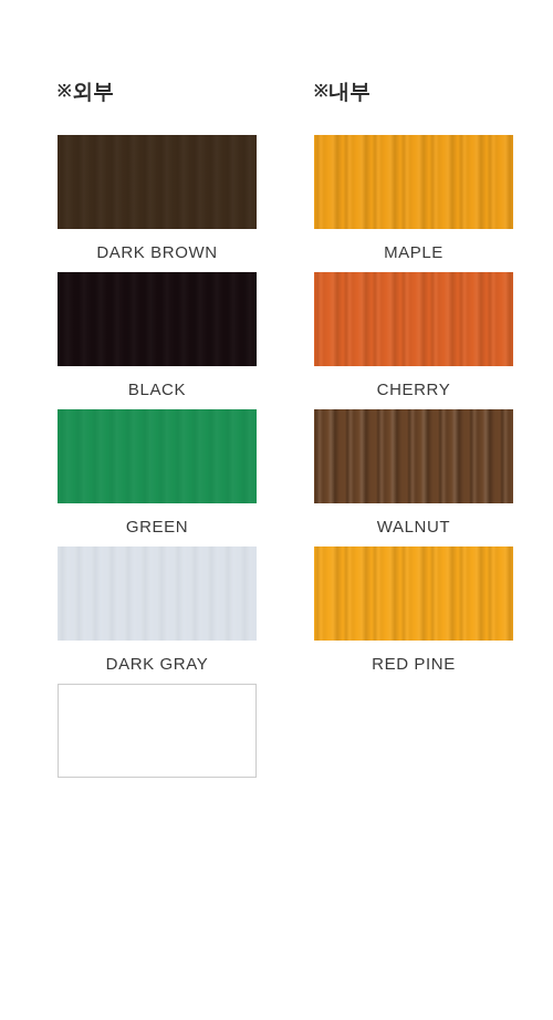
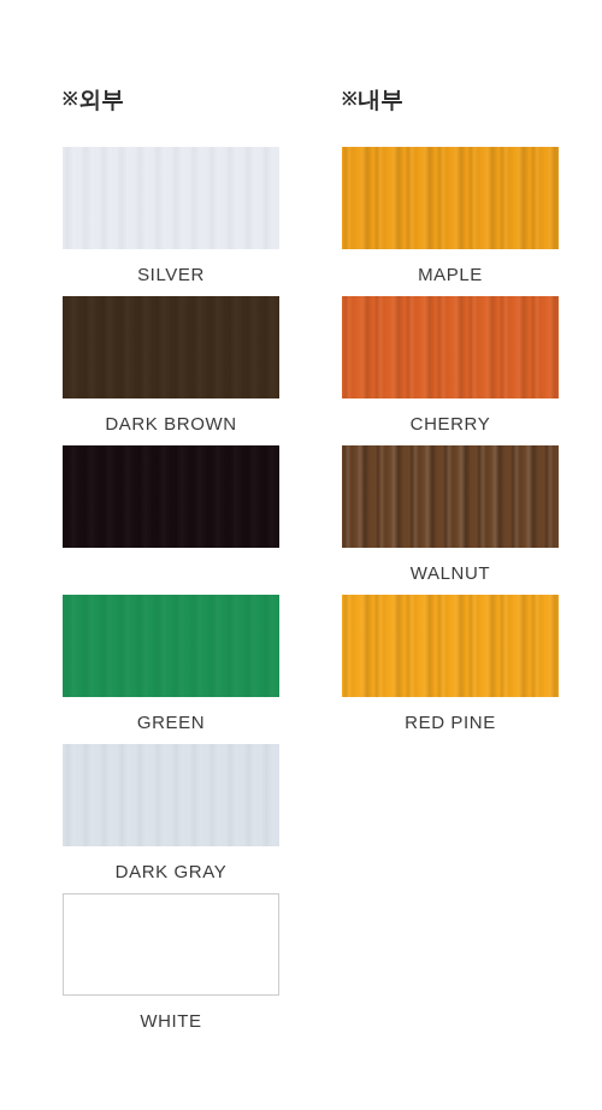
  ※외부
+ SILVER
  DARK BROWN
- BLACK
  GREEN
  DARK GRAY
+ WHITE
  ※내부
  MAPLE
  CHERRY
  WALNUT
  RED PINE
